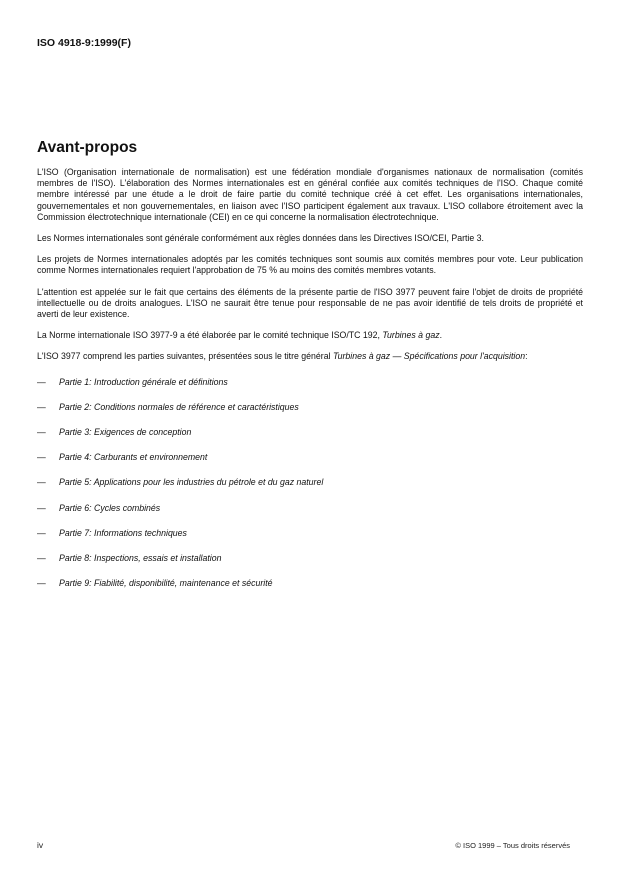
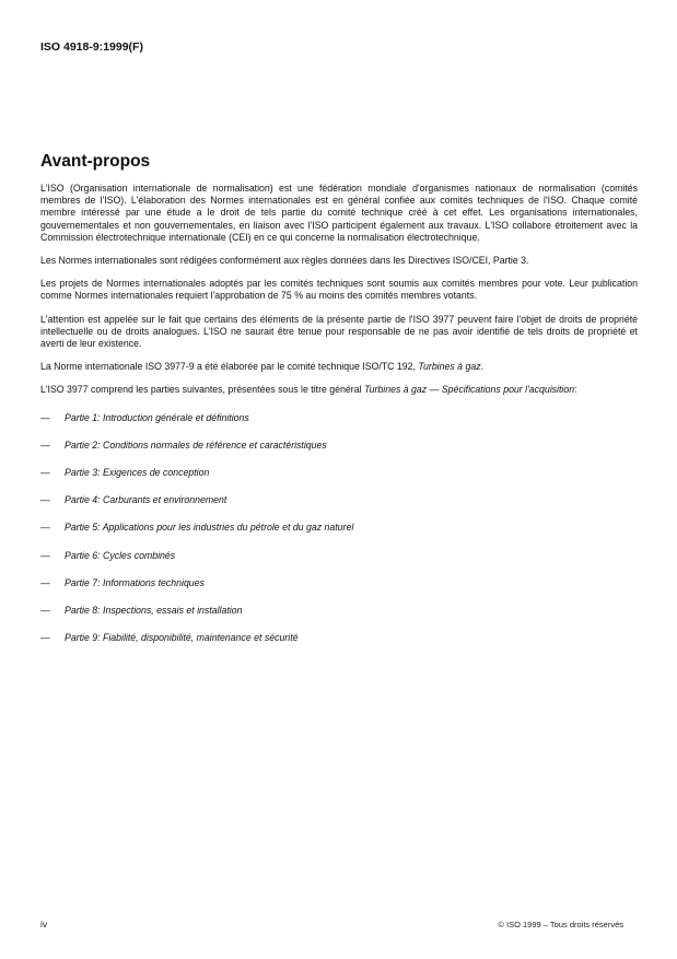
  ISO 4918-9:1999(F)
  Avant-propos
- L'ISO (Organisation internationale de normalisation) est une fédération mondiale d'organismes nationaux de normalisation (comités membres de l'ISO). L'élaboration des Normes internationales est en général confiée aux comités techniques de l'ISO. Chaque comité membre intéressé par une étude a le droit de faire partie du comité technique créé à cet effet. Les organisations internationales, gouvernementales et non gouvernementales, en liaison avec l'ISO participent également aux travaux. L'ISO collabore étroitement avec la Commission électrotechnique internationale (CEI) en ce qui concerne la normalisation électrotechnique.
+ L'ISO (Organisation internationale de normalisation) est une fédération mondiale d'organismes nationaux de normalisation (comités membres de l'ISO). L'élaboration des Normes internationales est en général confiée aux comités techniques de l'ISO. Chaque comité membre intéressé par une étude a le droit de tels partie du comité technique créé à cet effet. Les organisations internationales, gouvernementales et non gouvernementales, en liaison avec l'ISO participent également aux travaux. L'ISO collabore étroitement avec la Commission électrotechnique internationale (CEI) en ce qui concerne la normalisation électrotechnique.
- Les Normes internationales sont générale conformément aux règles données dans les Directives ISO/CEI, Partie 3.
+ Les Normes internationales sont rédigées conformément aux règles données dans les Directives ISO/CEI, Partie 3.
  Les projets de Normes internationales adoptés par les comités techniques sont soumis aux comités membres pour vote. Leur publication comme Normes internationales requiert l'approbation de 75 % au moins des comités membres votants.
  L'attention est appelée sur le fait que certains des éléments de la présente partie de l'ISO 3977 peuvent faire l'objet de droits de propriété intellectuelle ou de droits analogues. L'ISO ne saurait être tenue pour responsable de ne pas avoir identifié de tels droits de propriété et averti de leur existence.
  La Norme internationale ISO 3977-9 a été élaborée par le comité technique ISO/TC 192, Turbines à gaz.
  L'ISO 3977 comprend les parties suivantes, présentées sous le titre général Turbines à gaz — Spécifications pour l'acquisition:
  —
  Partie 1: Introduction générale et définitions
  —
  Partie 2: Conditions normales de référence et caractéristiques
  —
  Partie 3: Exigences de conception
  —
  Partie 4: Carburants et environnement
  —
  Partie 5: Applications pour les industries du pétrole et du gaz naturel
  —
  Partie 6: Cycles combinés
  —
  Partie 7: Informations techniques
  —
  Partie 8: Inspections, essais et installation
  —
  Partie 9: Fiabilité, disponibilité, maintenance et sécurité
  iv
  © ISO 1999 – Tous droits réservés
